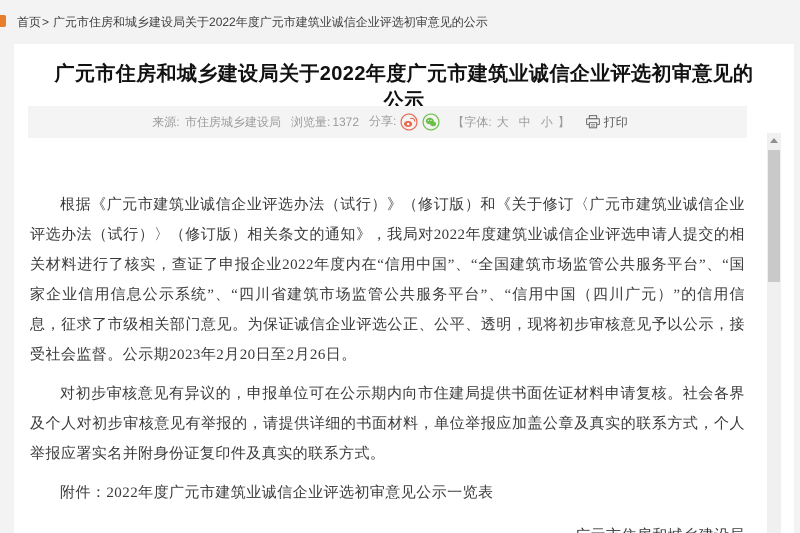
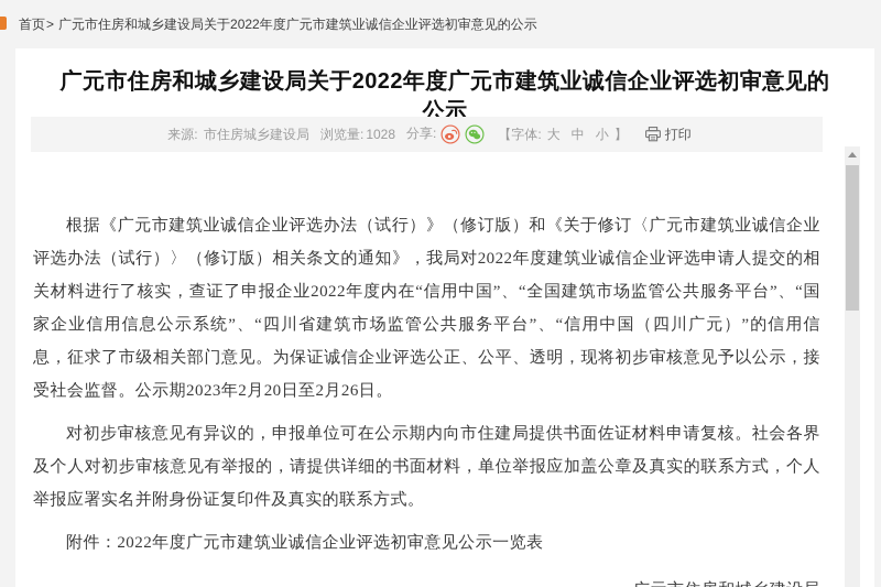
  首页> 广元市住房和城乡建设局关于2022年度广元市建筑业诚信企业评选初审意见的公示
  广元市住房和城乡建设局关于2022年度广元市建筑业诚信企业评选初审意见的公示
  来源: 市住房城乡建设局
- 浏览量: 1372
+ 浏览量: 1028
  分享:
  【字体: 大 中 小 】
  打印
  根据《广元市建筑业诚信企业评选办法（试行）》（修订版）和《关于修订〈广元市建筑业诚信企业评选办法（试行）〉（修订版）相关条文的通知》，我局对2022年度建筑业诚信企业评选申请人提交的相关材料进行了核实，查证了申报企业2022年度内在“信用中国”、“全国建筑市场监管公共服务平台”、“国家企业信用信息公示系统”、“四川省建筑市场监管公共服务平台”、“信用中国（四川广元）”的信用信息，征求了市级相关部门意见。为保证诚信企业评选公正、公平、透明，现将初步审核意见予以公示，接受社会监督。公示期2023年2月20日至2月26日。
  对初步审核意见有异议的，申报单位可在公示期内向市住建局提供书面佐证材料申请复核。社会各界及个人对初步审核意见有举报的，请提供详细的书面材料，单位举报应加盖公章及真实的联系方式，个人举报应署实名并附身份证复印件及真实的联系方式。
  附件：2022年度广元市建筑业诚信企业评选初审意见公示一览表
